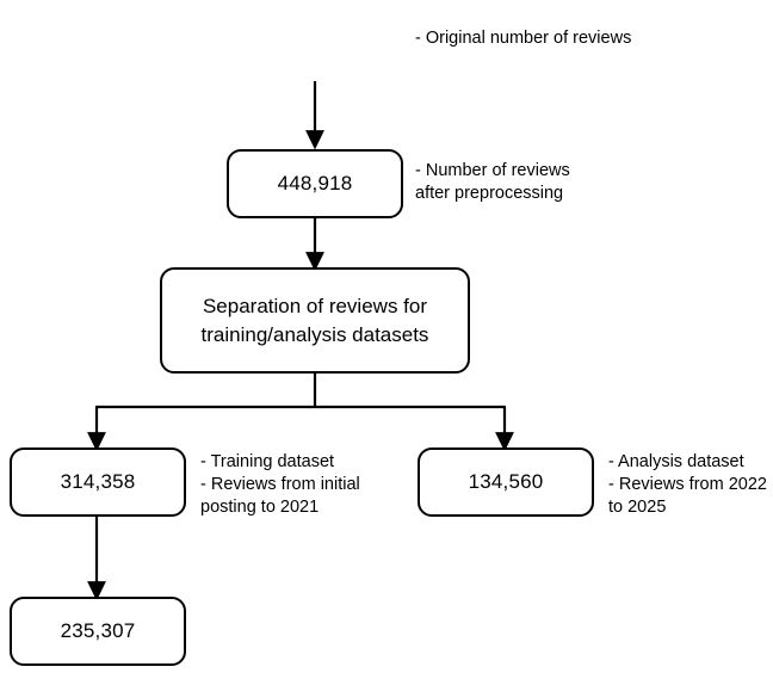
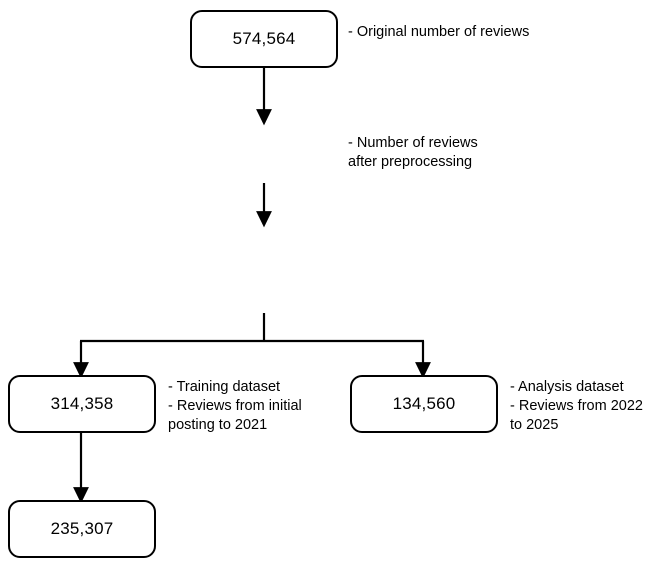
+ 574,564
  - Original number of reviews
- 448,918
  - Number of reviews
  after preprocessing
- Separation of reviews for
- training/analysis datasets
  314,358
  - Training dataset
  - Reviews from initial
  posting to 2021
  134,560
  - Analysis dataset
  - Reviews from 2022
  to 2025
  235,307
